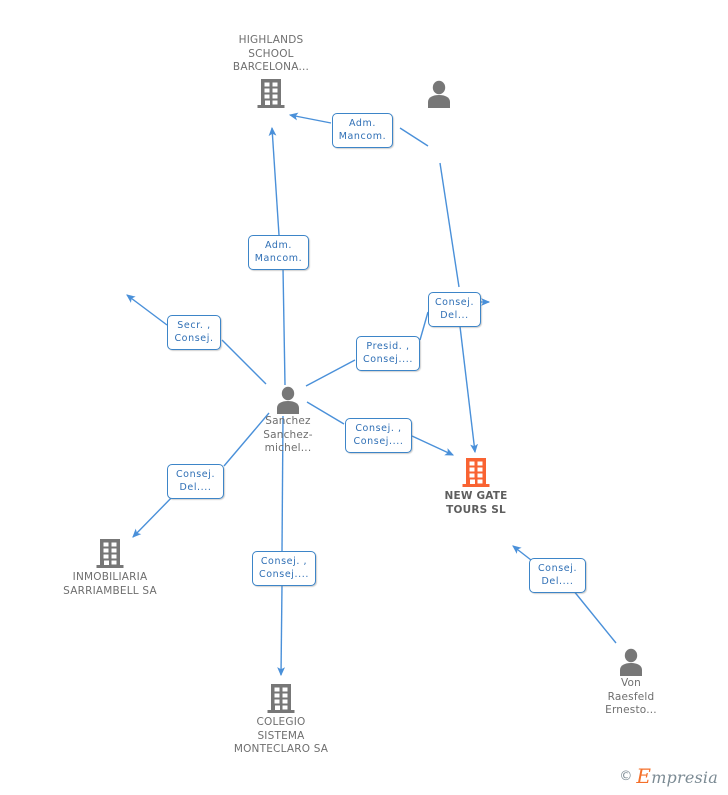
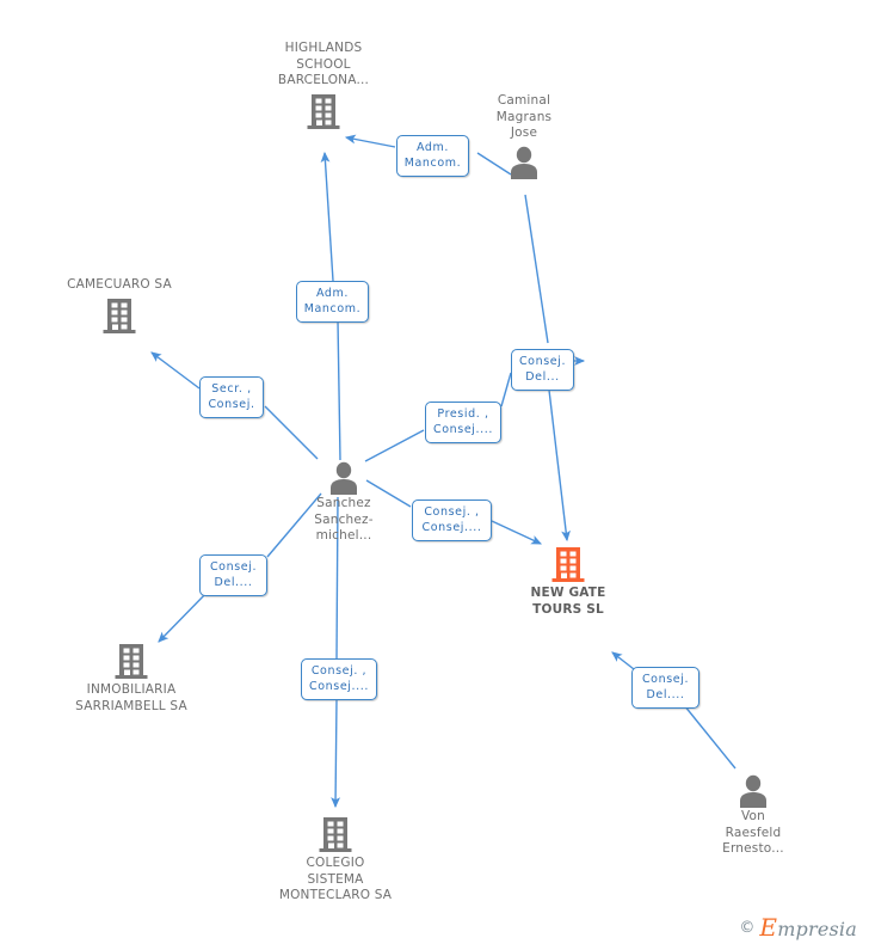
  HIGHLANDS
  SCHOOL
  BARCELONA...
+ Caminal
+ Magrans
+ Jose
+ CAMECUARO SA
  Sanchez
  Sanchez-
  michel...
  NEW GATE
  TOURS SL
  INMOBILIARIA
  SARRIAMBELL SA
  COLEGIO
  SISTEMA
  MONTECLARO SA
  Von
  Raesfeld
  Ernesto...
  Adm.
  Mancom.
  Adm.
  Mancom.
  Secr. ,
  Consej.
  Presid. ,
  Consej....
  Consej.
  Del...
  Consej. ,
  Consej....
  Consej.
  Del....
  Consej. ,
  Consej....
  Consej.
  Del....
  ©
  Empresia
